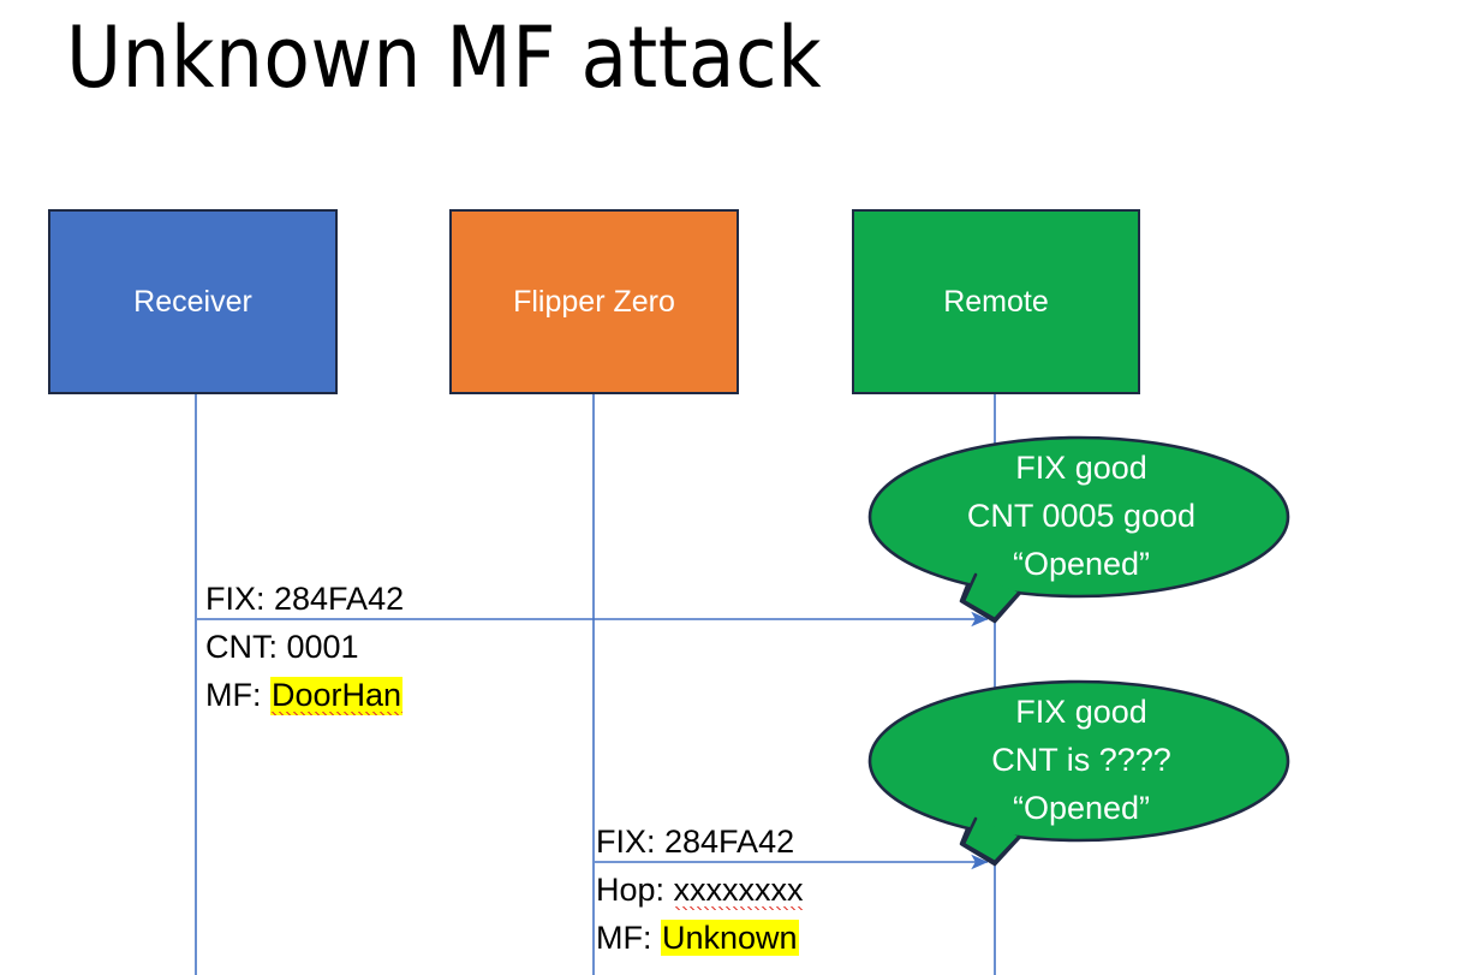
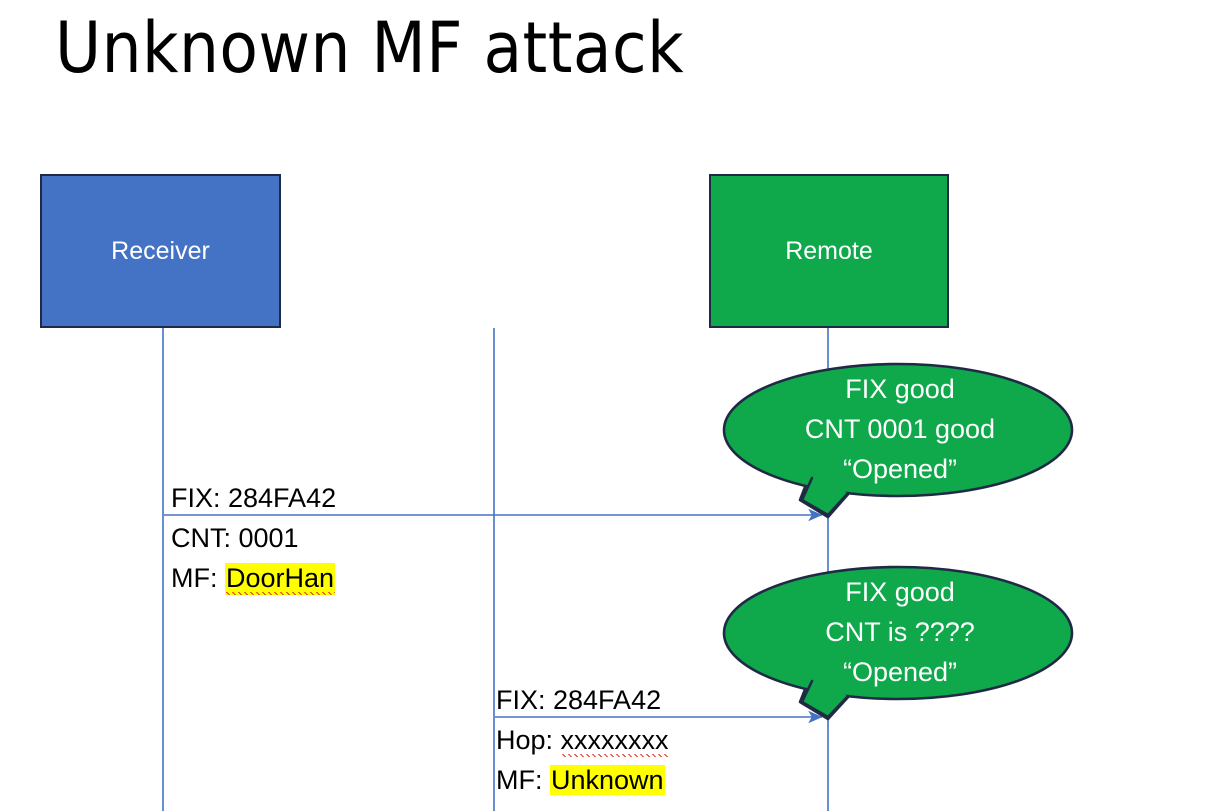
  Unknown MF attack
  Receiver
- Flipper Zero
  Remote
  FIX: 284FA42
  CNT: 0001
  MF: DoorHan
  FIX: 284FA42
  Hop: xxxxxxxx
  MF: Unknown
  FIX good
- CNT 0005 good
+ CNT 0001 good
  “Opened”
  FIX good
  CNT is ????
  “Opened”
